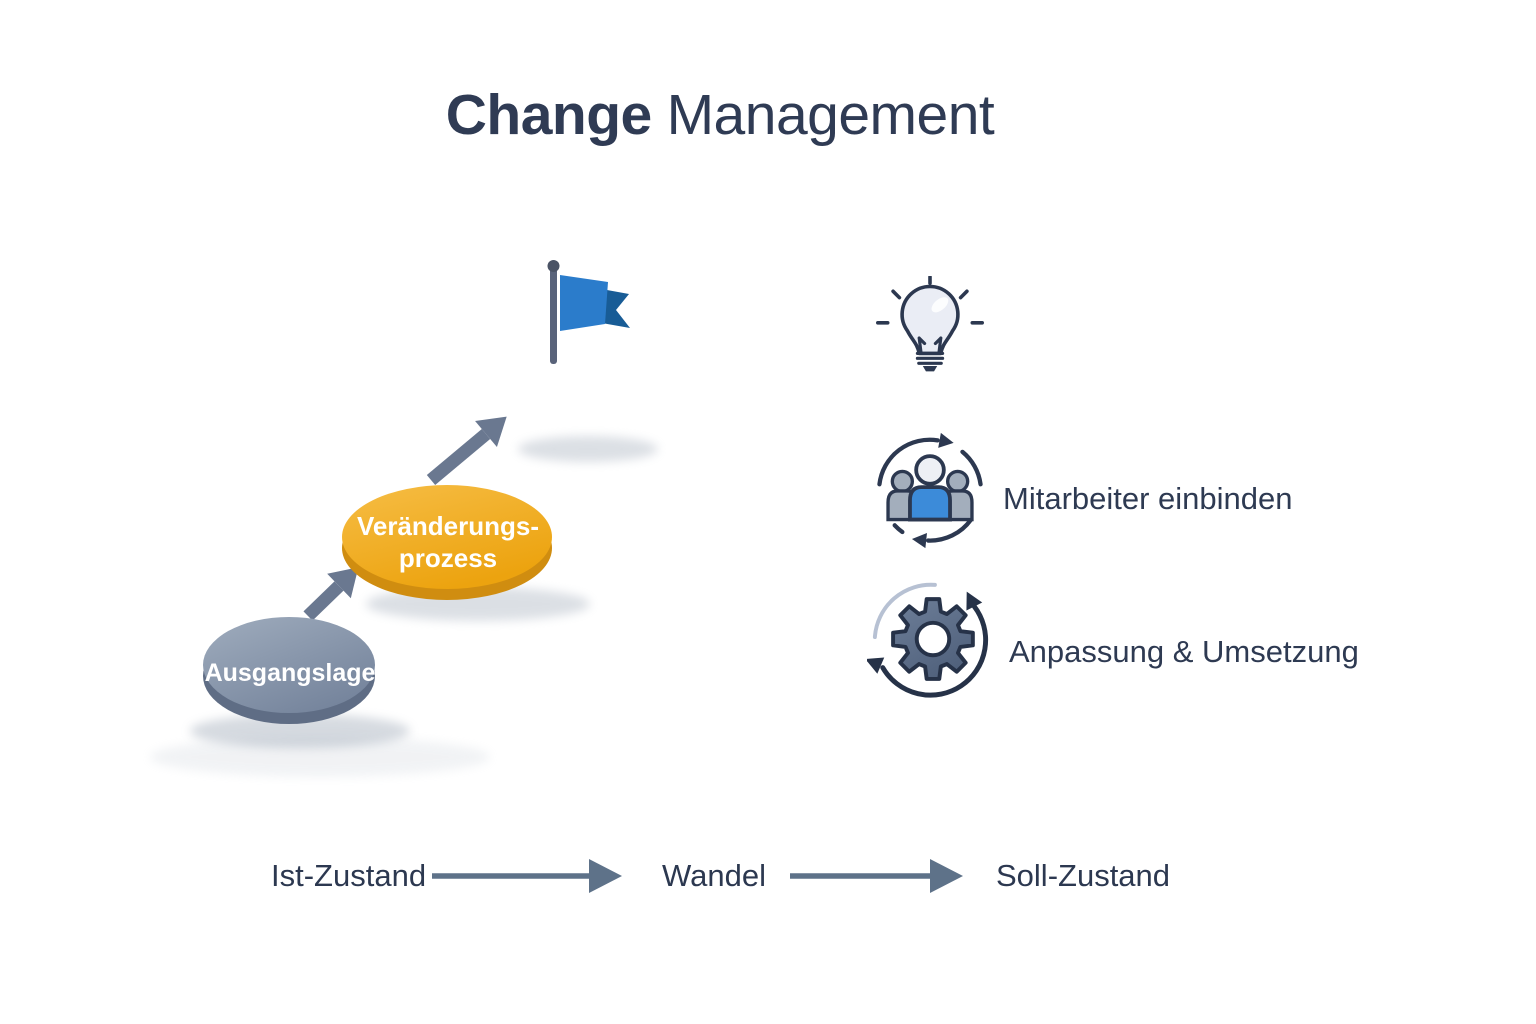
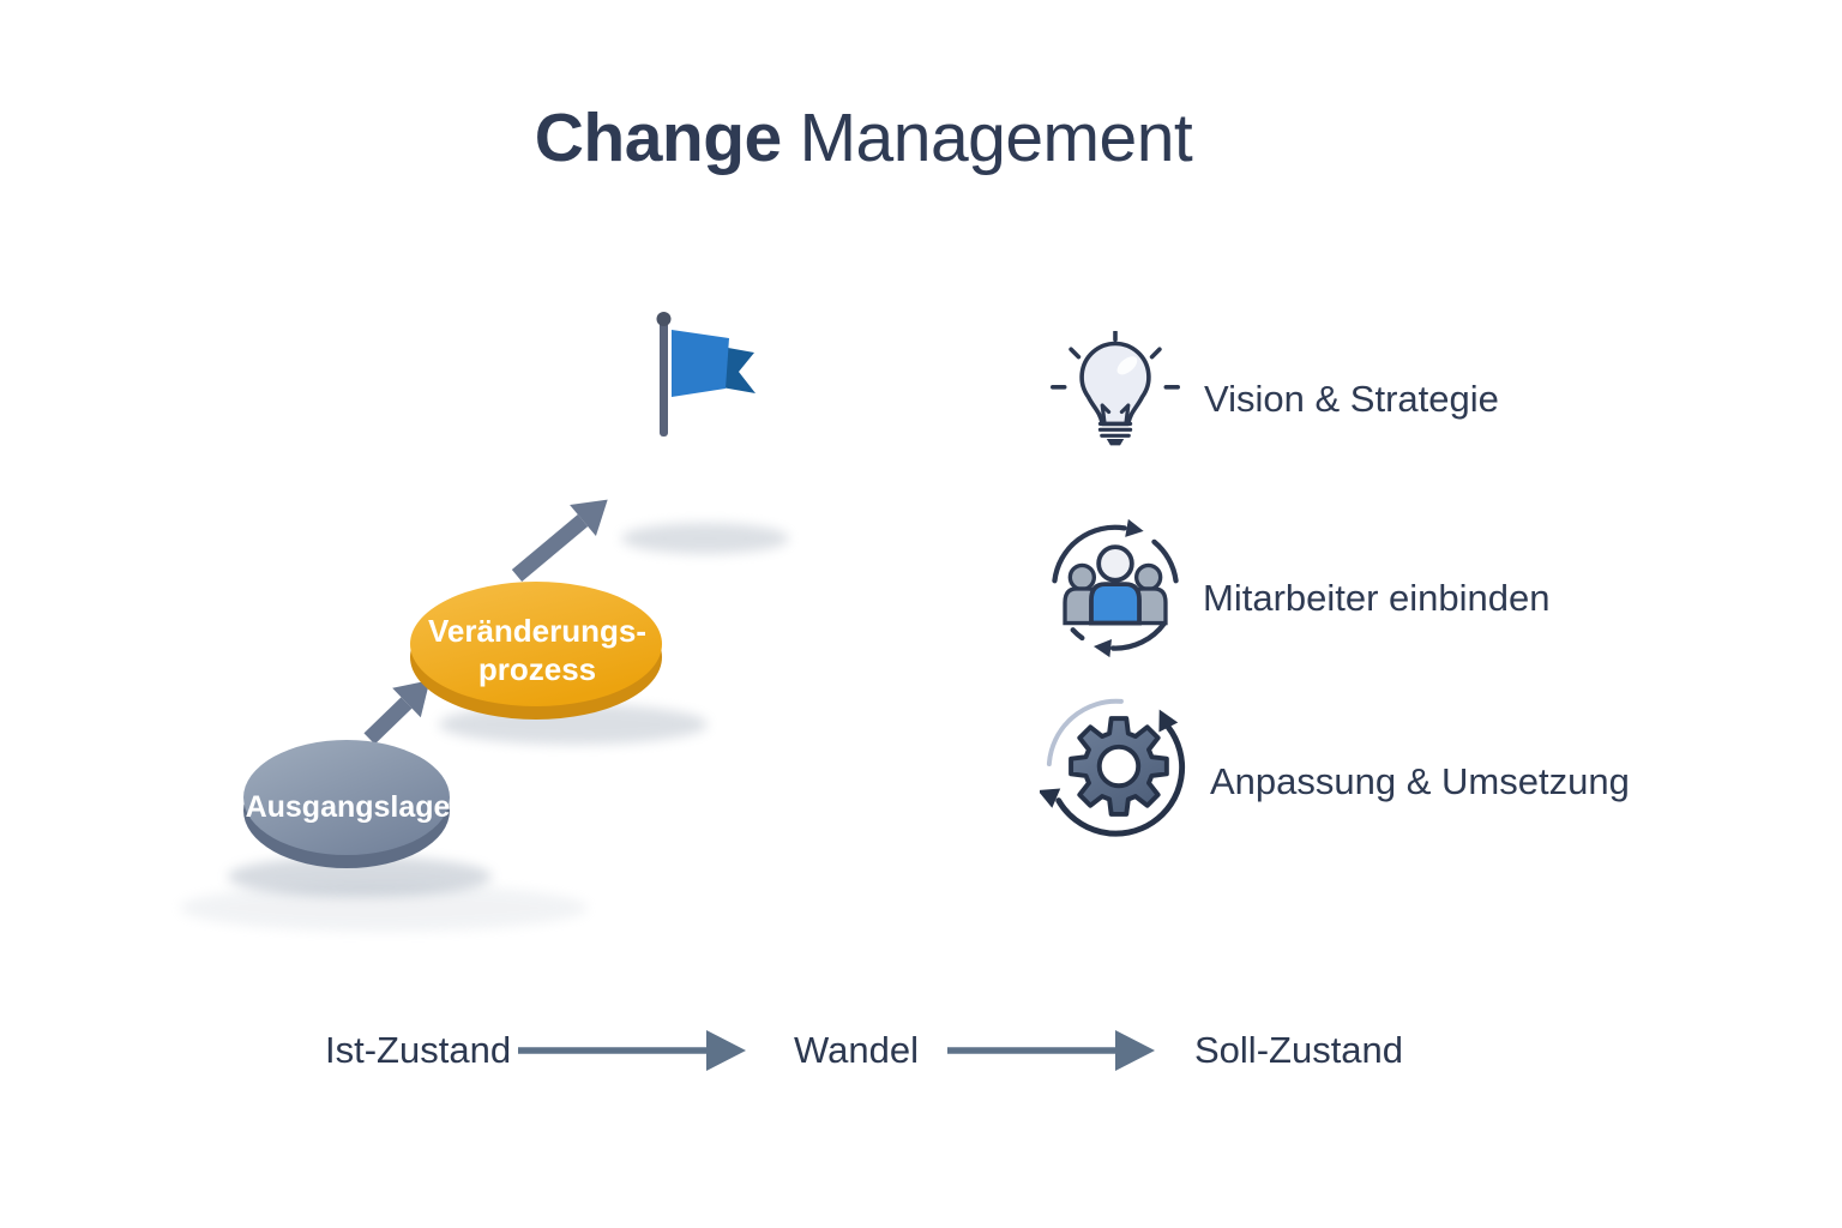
  Change Management
  Ausgangslage
  Veränderungs-
  prozess
+ Vision & Strategie
  Mitarbeiter einbinden
  Anpassung & Umsetzung
  Ist-Zustand
  Wandel
  Soll-Zustand
